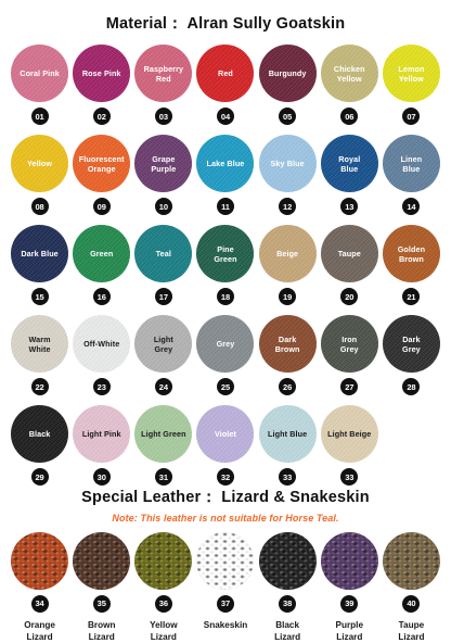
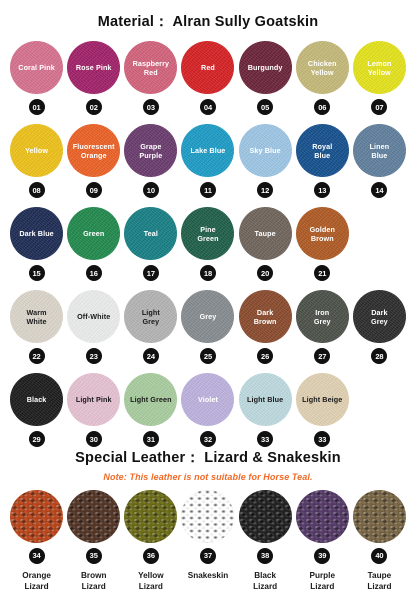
  Material： Alran Sully Goatskin
  Coral Pink
  01
  Rose Pink
  02
  Raspberry
  Red
  03
  Red
  04
  Burgundy
  05
  Chicken
  Yellow
  06
  Lemon
  Yellow
  07
  Yellow
  08
  Fluorescent
  Orange
  09
  Grape
  Purple
  10
  Lake Blue
  11
  Sky Blue
  12
  Royal
  Blue
  13
  Linen
  Blue
  14
  Dark Blue
  15
  Green
  16
  Teal
  17
  Pine
  Green
  18
- Beige
- 19
  Taupe
  20
  Golden
  Brown
  21
  Warm
  White
  22
  Off-White
  23
  Light
  Grey
  24
  Grey
  25
  Dark
  Brown
  26
  Iron
  Grey
  27
  Dark
  Grey
  28
  Black
  29
  Light Pink
  30
  Light Green
  31
  Violet
  32
  Light Blue
  33
  Light Beige
  33
  Special Leather： Lizard & Snakeskin
  Note: This leather is not suitable for Horse Teal.
  34
  Orange
  Lizard
  35
  Brown
  Lizard
  36
  Yellow
  Lizard
  37
  Snakeskin
  38
  Black
  Lizard
  39
  Purple
  Lizard
  40
  Taupe
  Lizard
